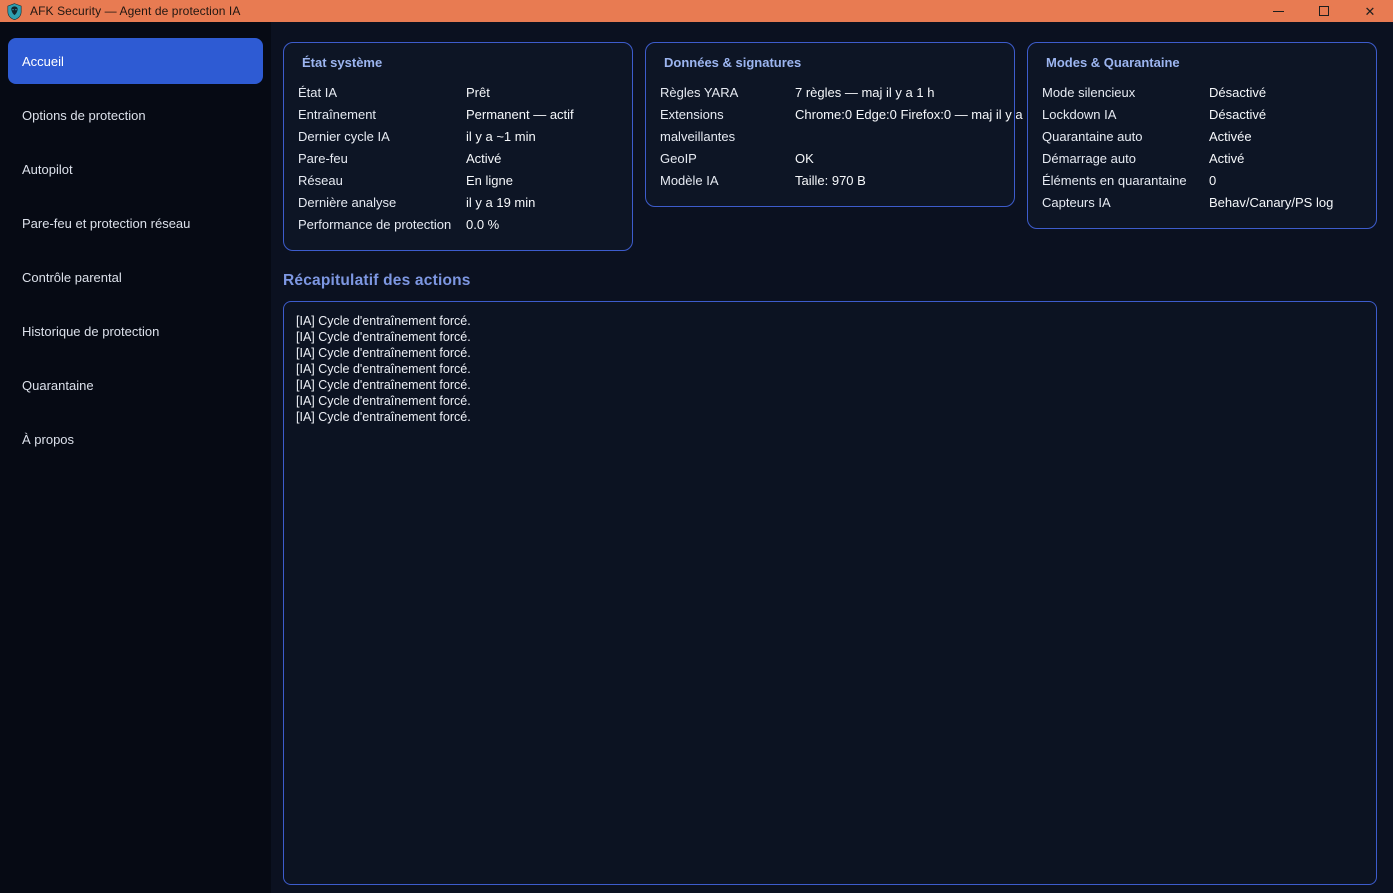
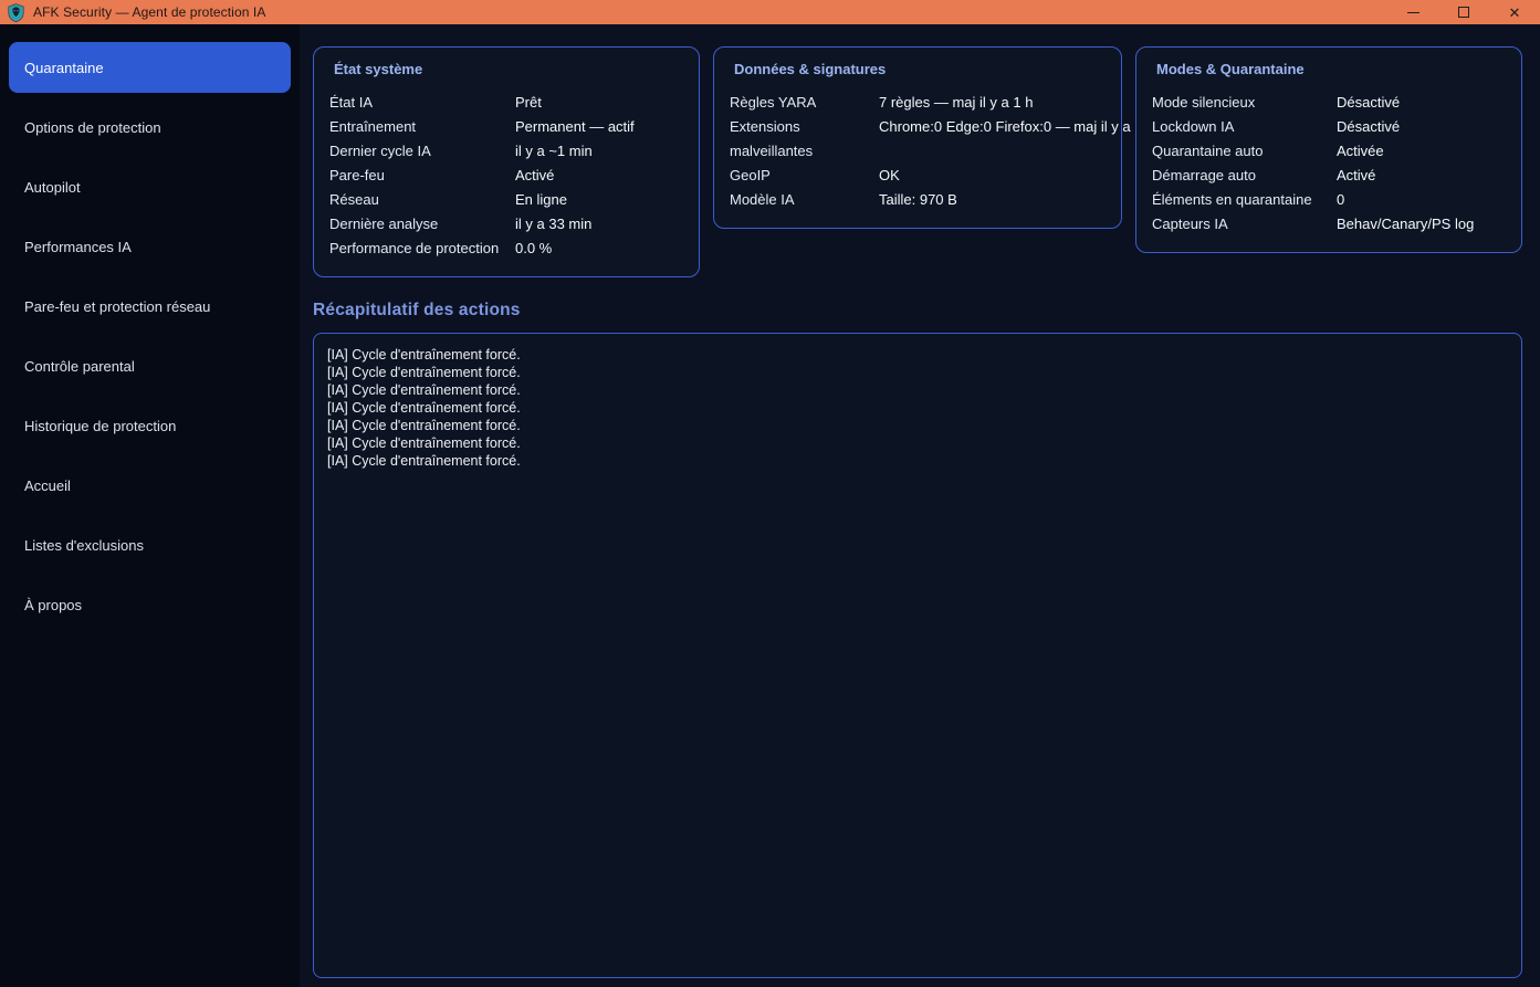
  AFK Security — Agent de protection IA
  ✕
- Accueil
+ Quarantaine
  Options de protection
  Autopilot
+ Performances IA
  Pare-feu et protection réseau
  Contrôle parental
  Historique de protection
- Quarantaine
+ Accueil
+ Listes d'exclusions
  À propos
  État système
  État IA
  Prêt
  Entraînement
  Permanent — actif
  Dernier cycle IA
  il y a ~1 min
  Pare-feu
  Activé
  Réseau
  En ligne
  Dernière analyse
- il y a 19 min
+ il y a 33 min
  Performance de protection
  0.0 %
  Données & signatures
  Règles YARA
  7 règles — maj il y a 1 h
  Extensions malveillantes
  Chrome:0 Edge:0 Firefox:0 — maj il y a
  GeoIP
  OK
  Modèle IA
  Taille: 970 B
  Modes & Quarantaine
  Mode silencieux
  Désactivé
  Lockdown IA
  Désactivé
  Quarantaine auto
  Activée
  Démarrage auto
  Activé
  Éléments en quarantaine
  0
  Capteurs IA
  Behav/Canary/PS log
  Récapitulatif des actions
  [IA] Cycle d'entraînement forcé.
  [IA] Cycle d'entraînement forcé.
  [IA] Cycle d'entraînement forcé.
  [IA] Cycle d'entraînement forcé.
  [IA] Cycle d'entraînement forcé.
  [IA] Cycle d'entraînement forcé.
  [IA] Cycle d'entraînement forcé.
